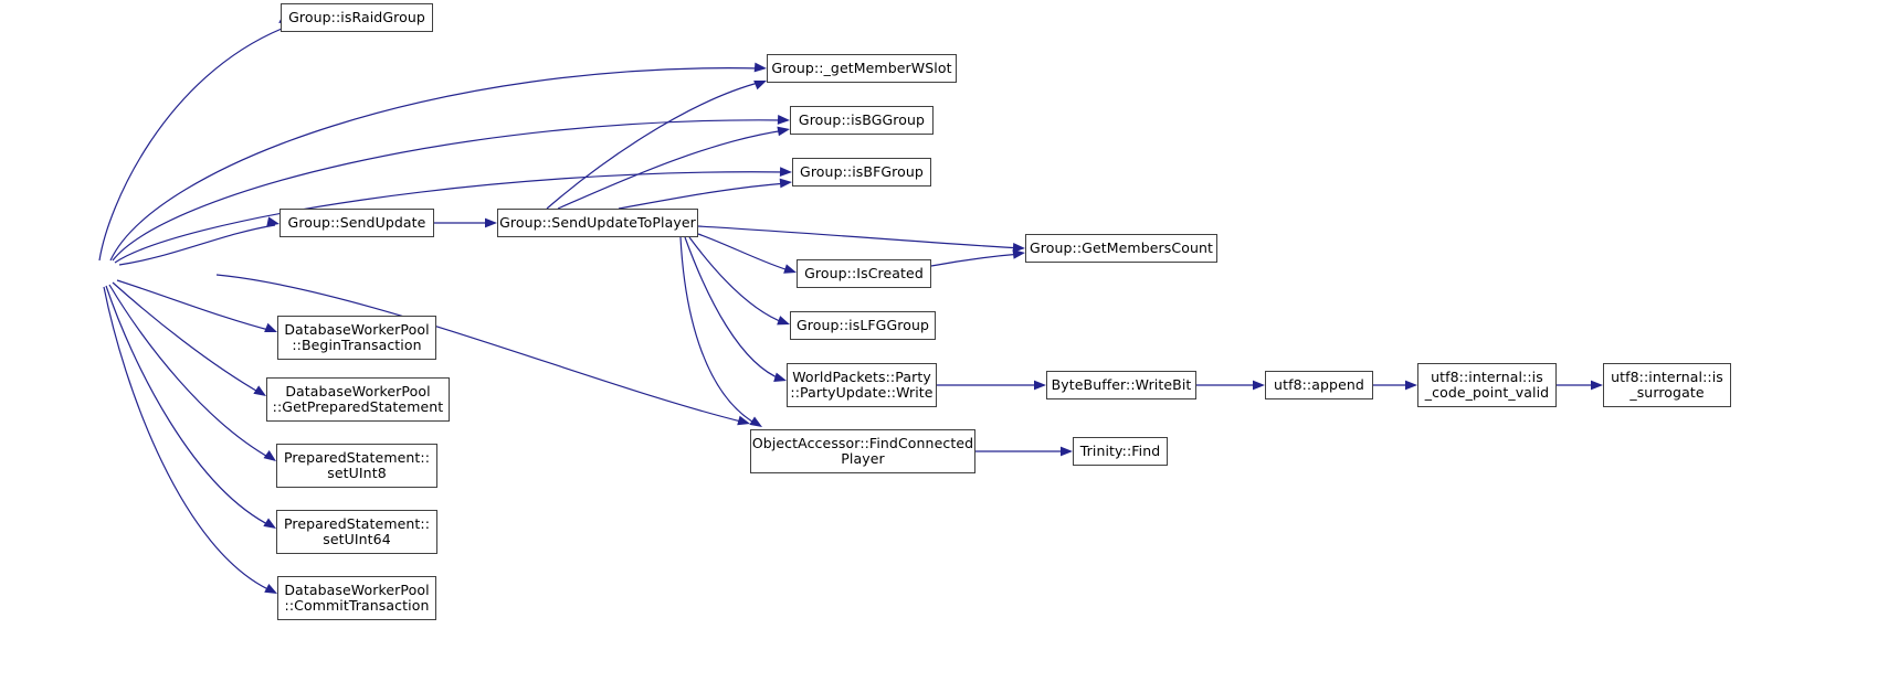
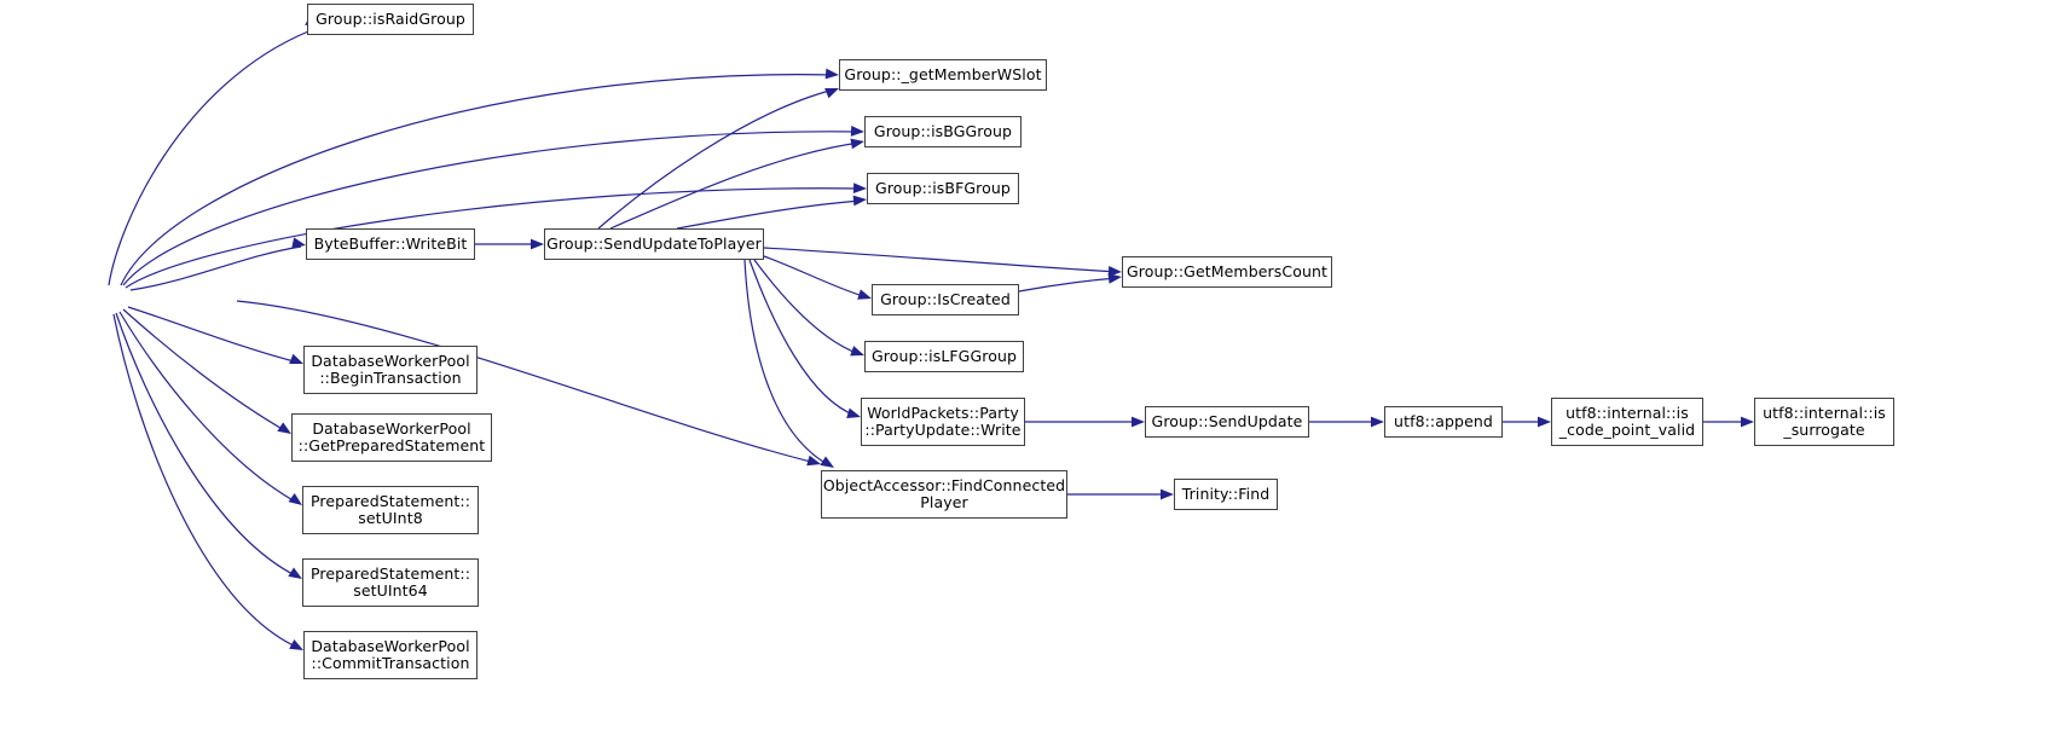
  Group::isRaidGroup
  Group::_getMemberWSlot
  Group::isBGGroup
  Group::isBFGroup
- Group::SendUpdate
+ ByteBuffer::WriteBit
  Group::SendUpdateToPlayer
  Group::GetMembersCount
  Group::IsCreated
  DatabaseWorkerPool
  ::BeginTransaction
  Group::isLFGGroup
  DatabaseWorkerPool
  ::GetPreparedStatement
  WorldPackets::Party
  ::PartyUpdate::Write
- ByteBuffer::WriteBit
+ Group::SendUpdate
  utf8::append
  utf8::internal::is
  _code_point_valid
  utf8::internal::is
  _surrogate
  PreparedStatement::
  setUInt8
  ObjectAccessor::FindConnected
  Player
  Trinity::Find
  PreparedStatement::
  setUInt64
  DatabaseWorkerPool
  ::CommitTransaction
